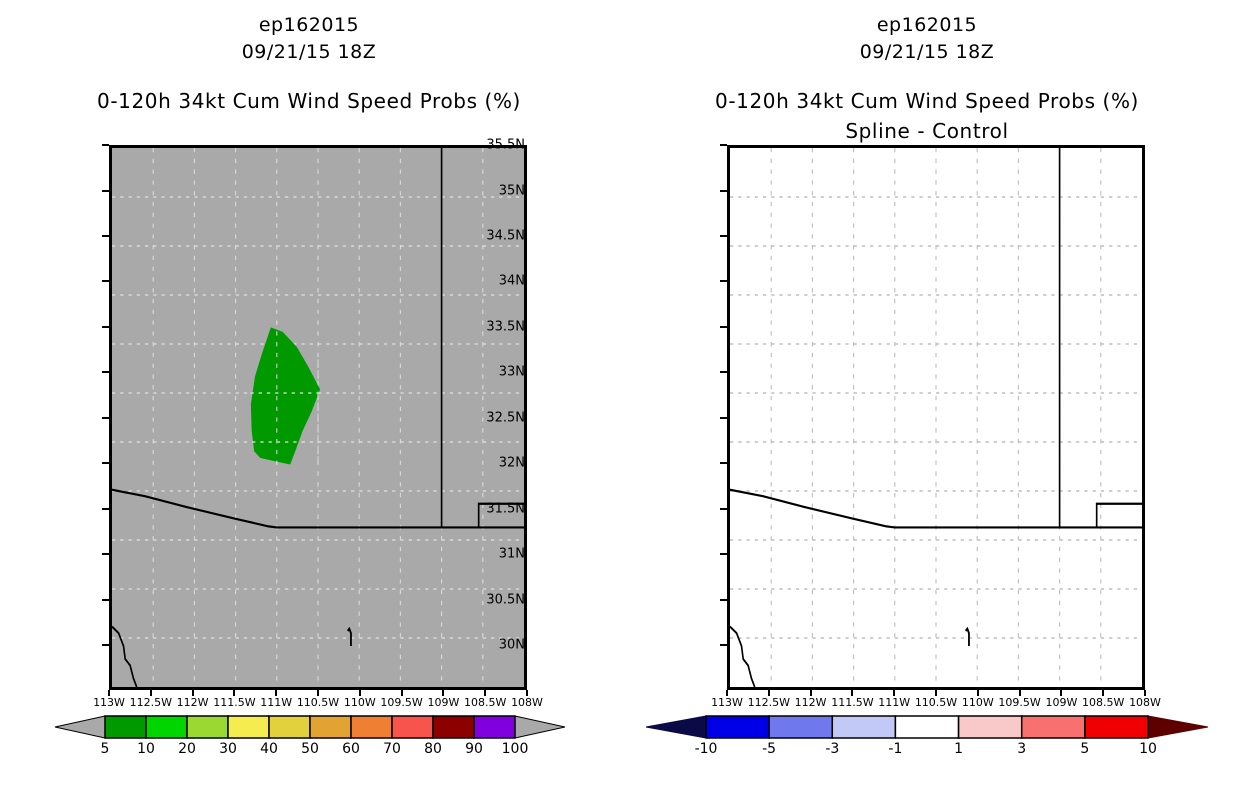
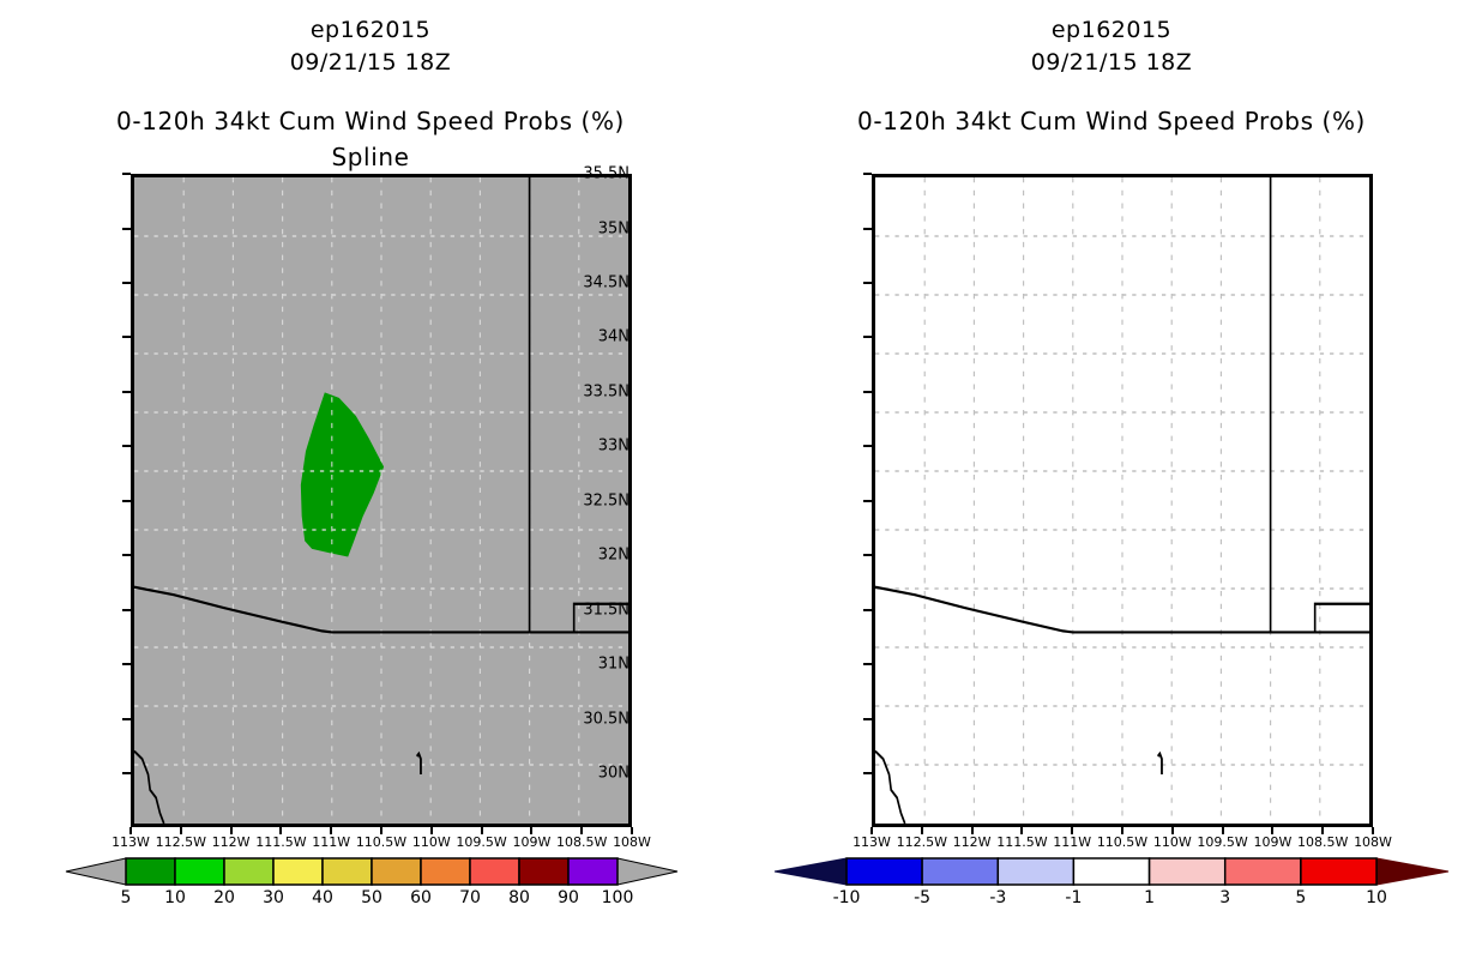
  ep162015
  09/21/15 18Z
  0-120h 34kt Cum Wind Speed Probs (%)
+ Spline
  113W
  112.5W
  112W
  111.5W
  111W
  110.5W
  110W
  109.5W
  109W
  108.5W
  108W
  5
  10
  20
  30
  40
  50
  60
  70
  80
  90
  100
  ep162015
  09/21/15 18Z
  0-120h 34kt Cum Wind Speed Probs (%)
- Spline - Control
  30N
  30.5N
  31N
  31.5N
  32N
  32.5N
  33N
  33.5N
  34N
  34.5N
  35N
  35.5N
  113W
  112.5W
  112W
  111.5W
  111W
  110.5W
  110W
  109.5W
  109W
  108.5W
  108W
  -10
  -5
  -3
  -1
  1
  3
  5
  10
